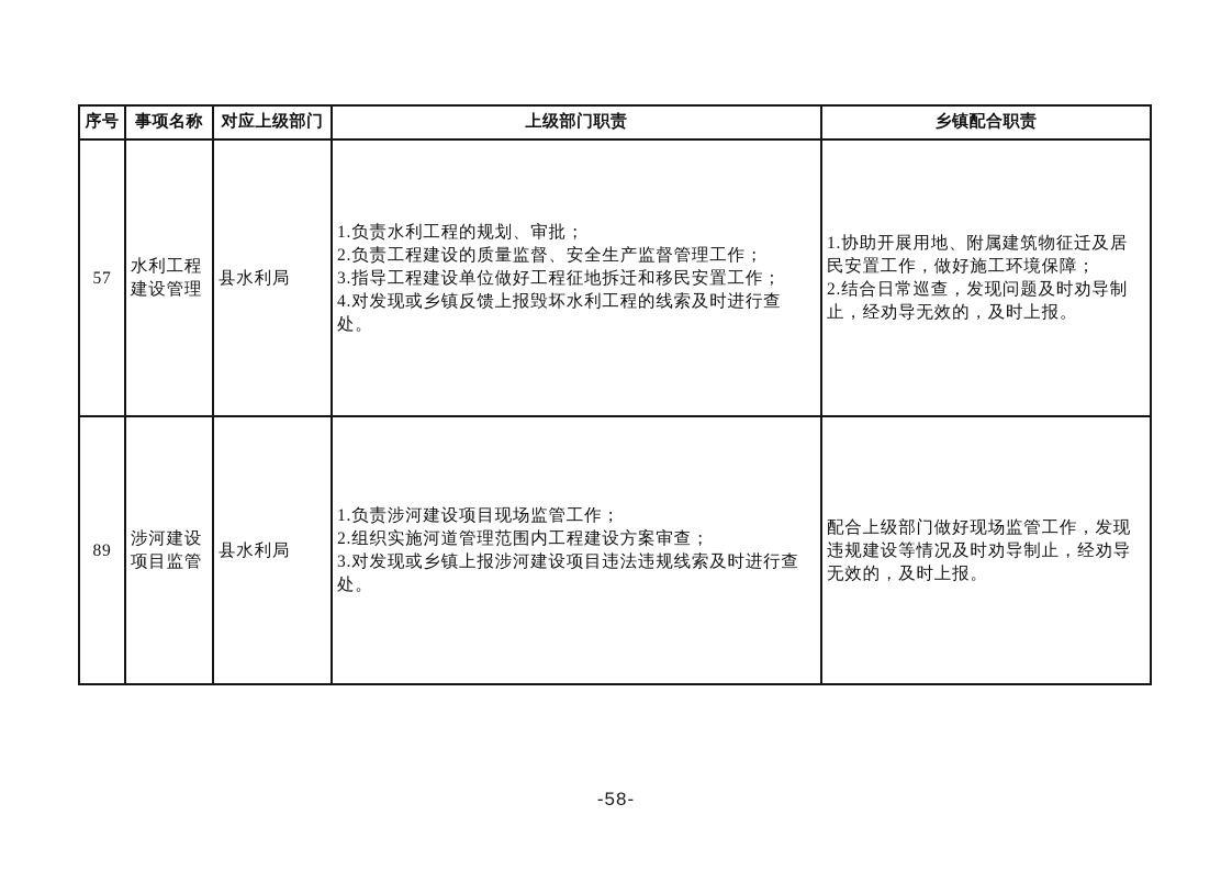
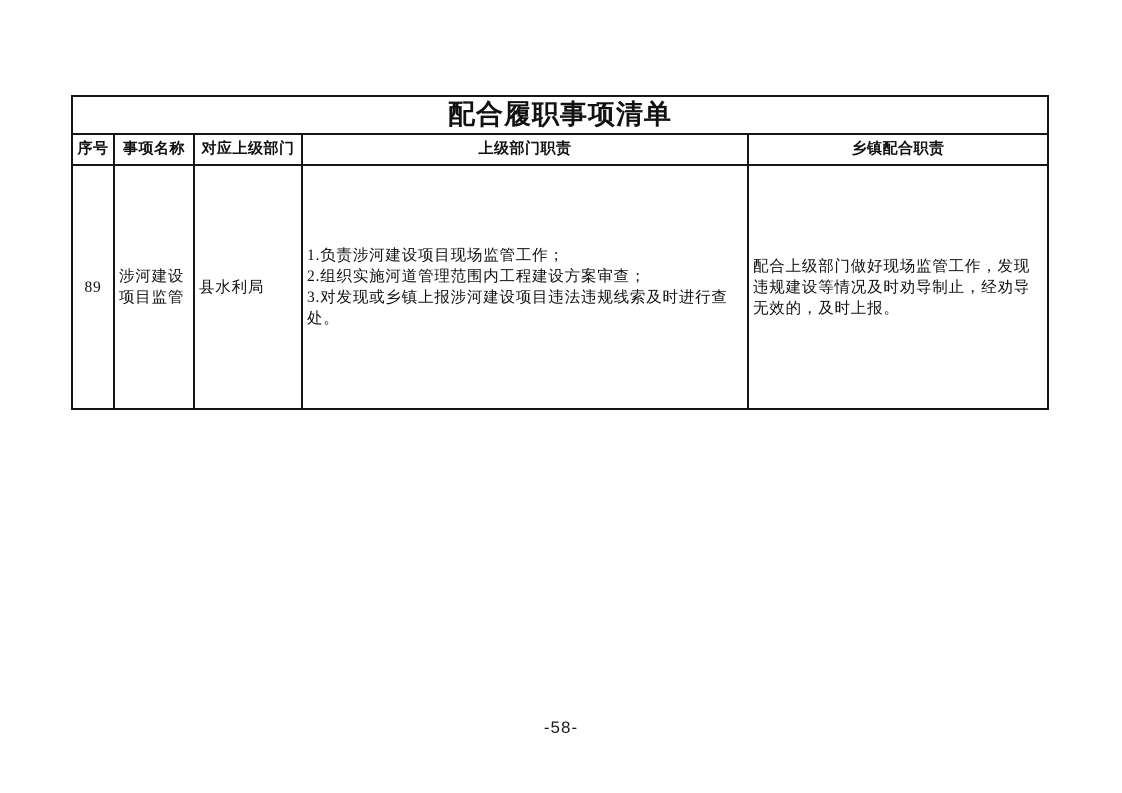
+ 配合履职事项清单
  序号	事项名称	对应上级部门	上级部门职责	乡镇配合职责
- 57	水利工程 建设管理	县水利局	1.负责水利工程的规划、审批； 2.负责工程建设的质量监督、安全生产监督管理工作； 3.指导工程建设单位做好工程征地拆迁和移民安置工作； 4.对发现或乡镇反馈上报毁坏水利工程的线索及时进行查处。	1.协助开展用地、附属建筑物征迁及居民安置工作，做好施工环境保障； 2.结合日常巡查，发现问题及时劝导制止，经劝导无效的，及时上报。
  89	涉河建设 项目监管	县水利局	1.负责涉河建设项目现场监管工作； 2.组织实施河道管理范围内工程建设方案审查； 3.对发现或乡镇上报涉河建设项目违法违规线索及时进行查处。	配合上级部门做好现场监管工作，发现违规建设等情况及时劝导制止，经劝导无效的，及时上报。
  -58-
